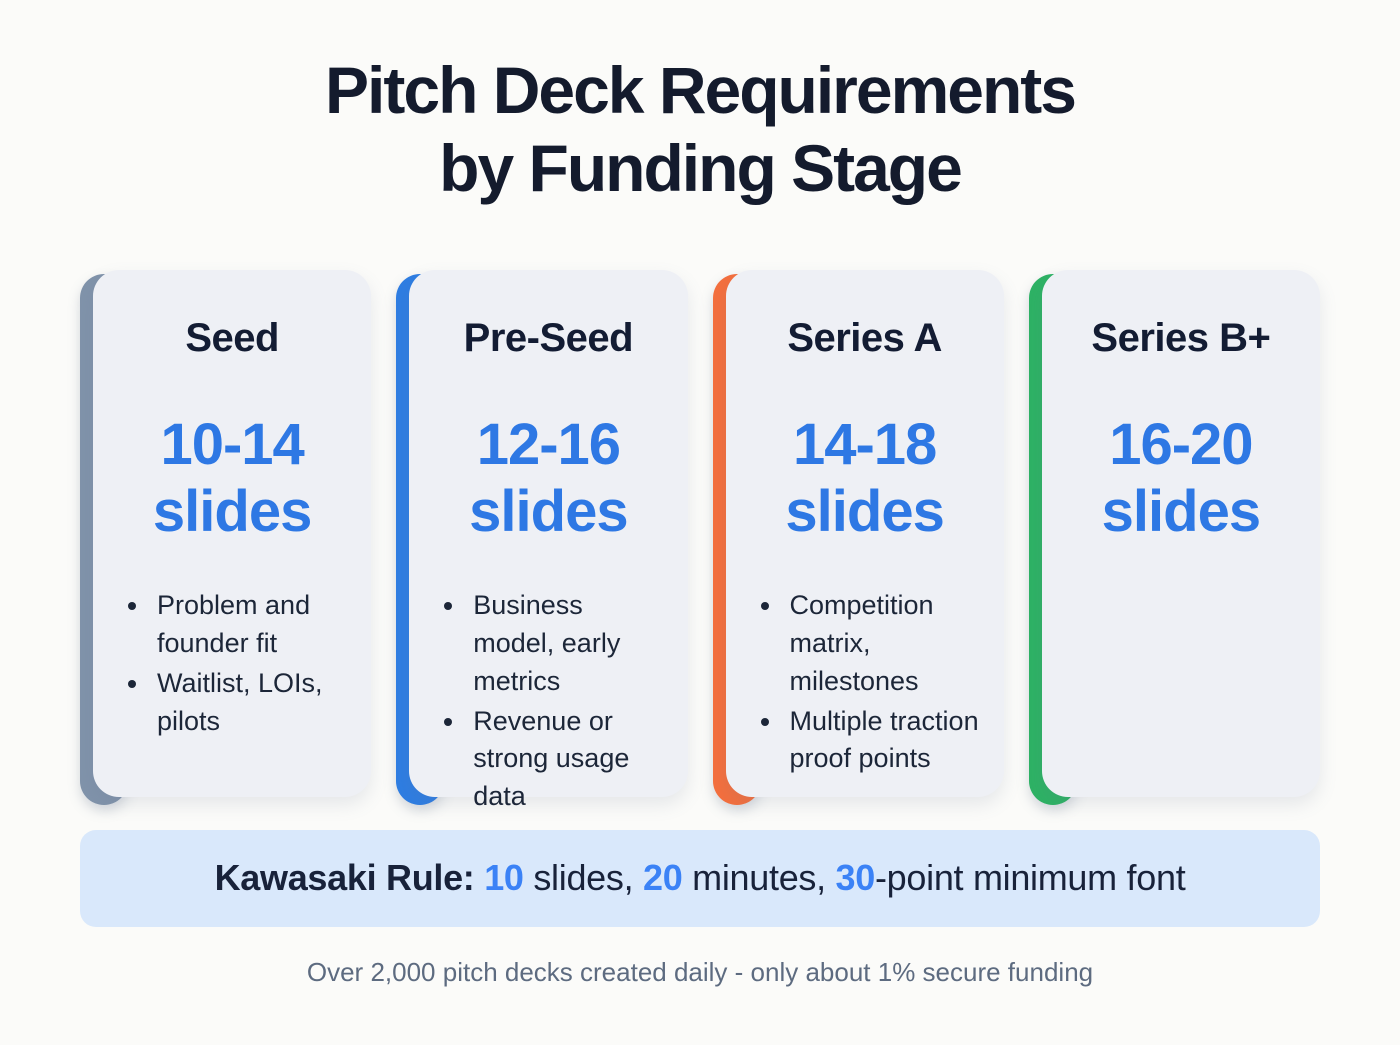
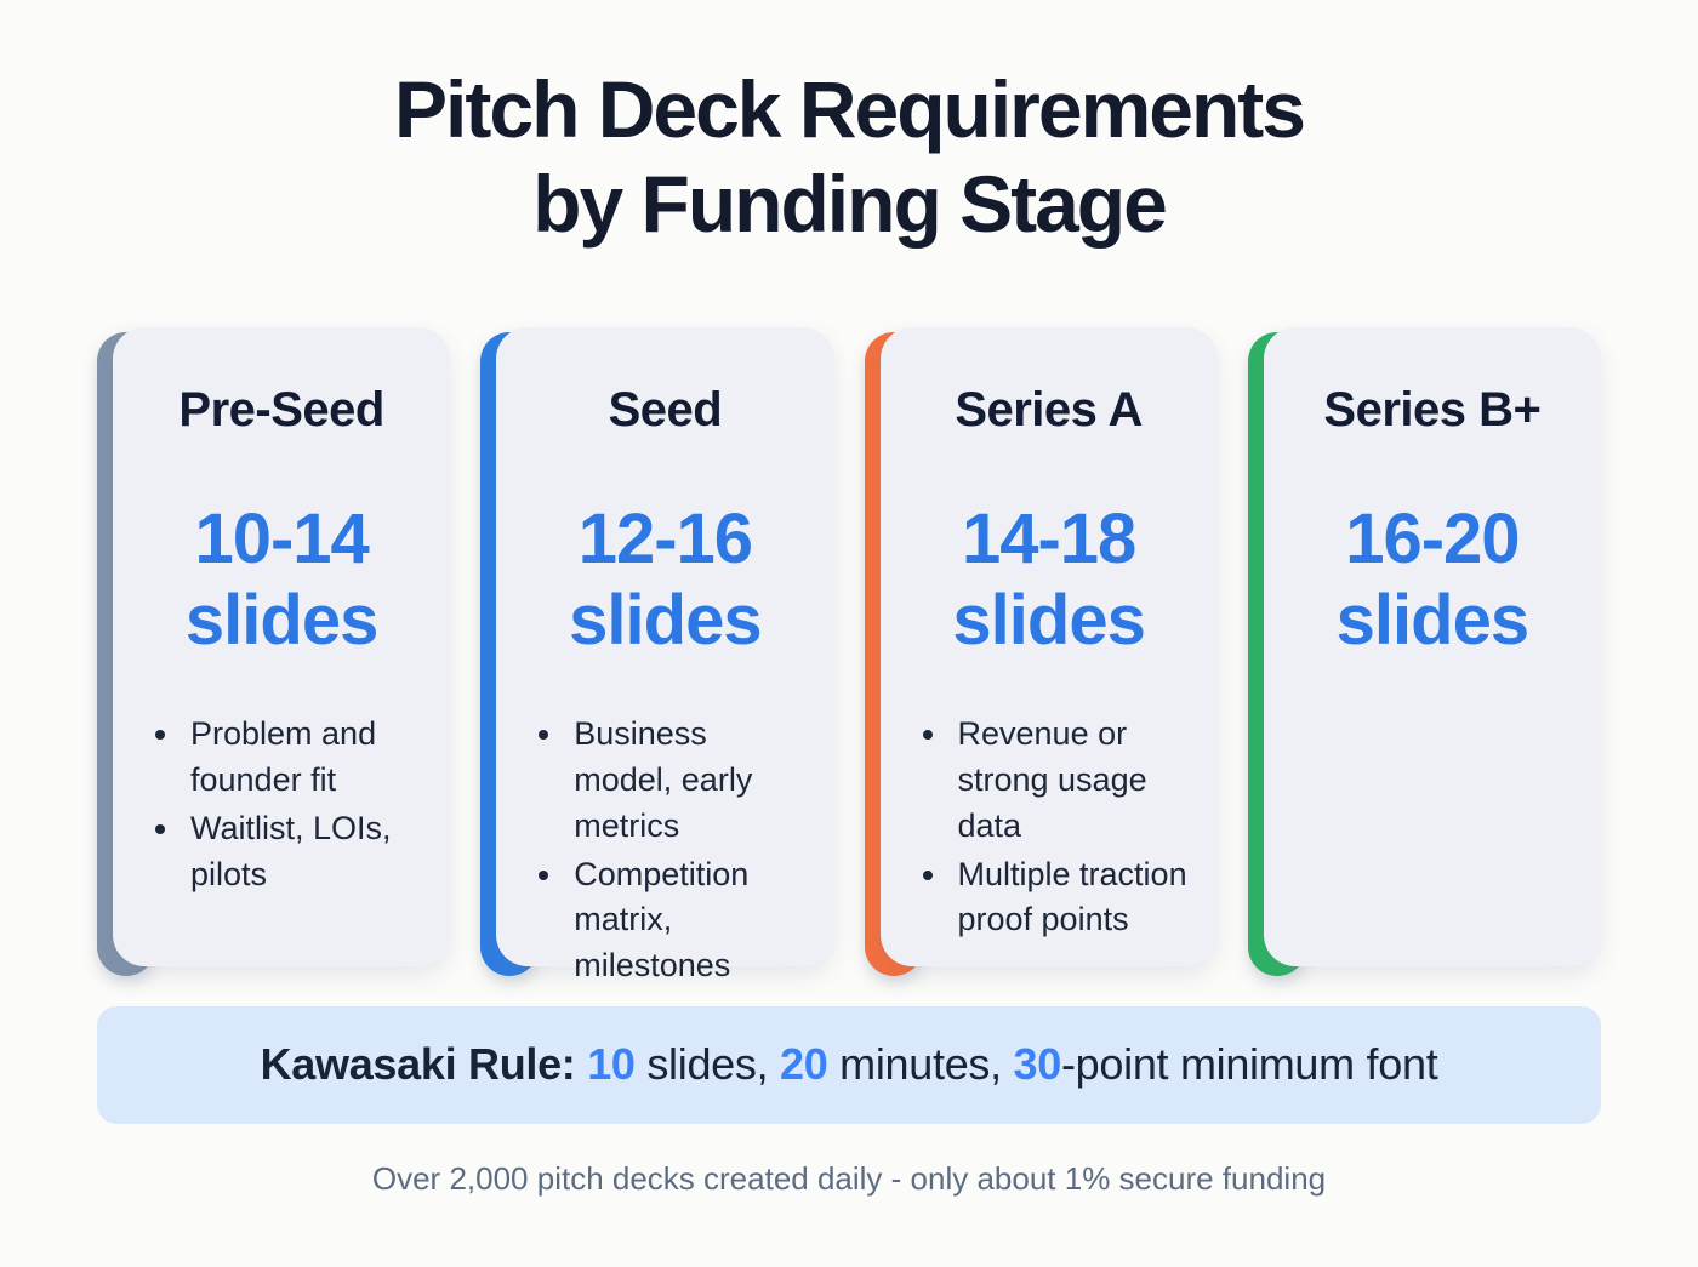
  Pitch Deck Requirements
  by Funding Stage
- Seed
+ Pre-Seed
  10-14
  slides
  Problem and founder fit
  Waitlist, LOIs, pilots
- Pre-Seed
+ Seed
  12-16
  slides
  Business model, early metrics
- Revenue or strong usage data
+ Competition matrix, milestones
  Series A
  14-18
  slides
- Competition matrix, milestones
+ Revenue or strong usage data
  Multiple traction proof points
  Series B+
  16-20
  slides
  Kawasaki Rule: 10 slides, 20 minutes, 30-point minimum font
  Over 2,000 pitch decks created daily - only about 1% secure funding
